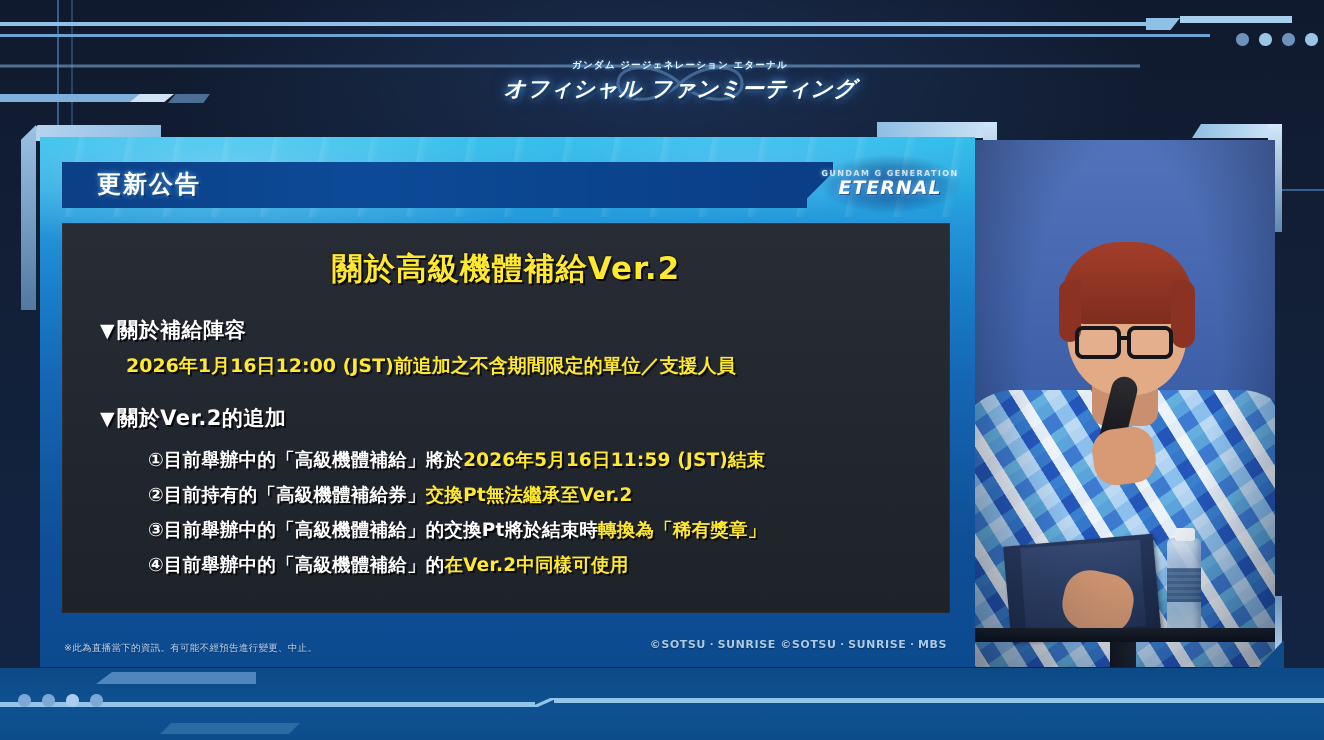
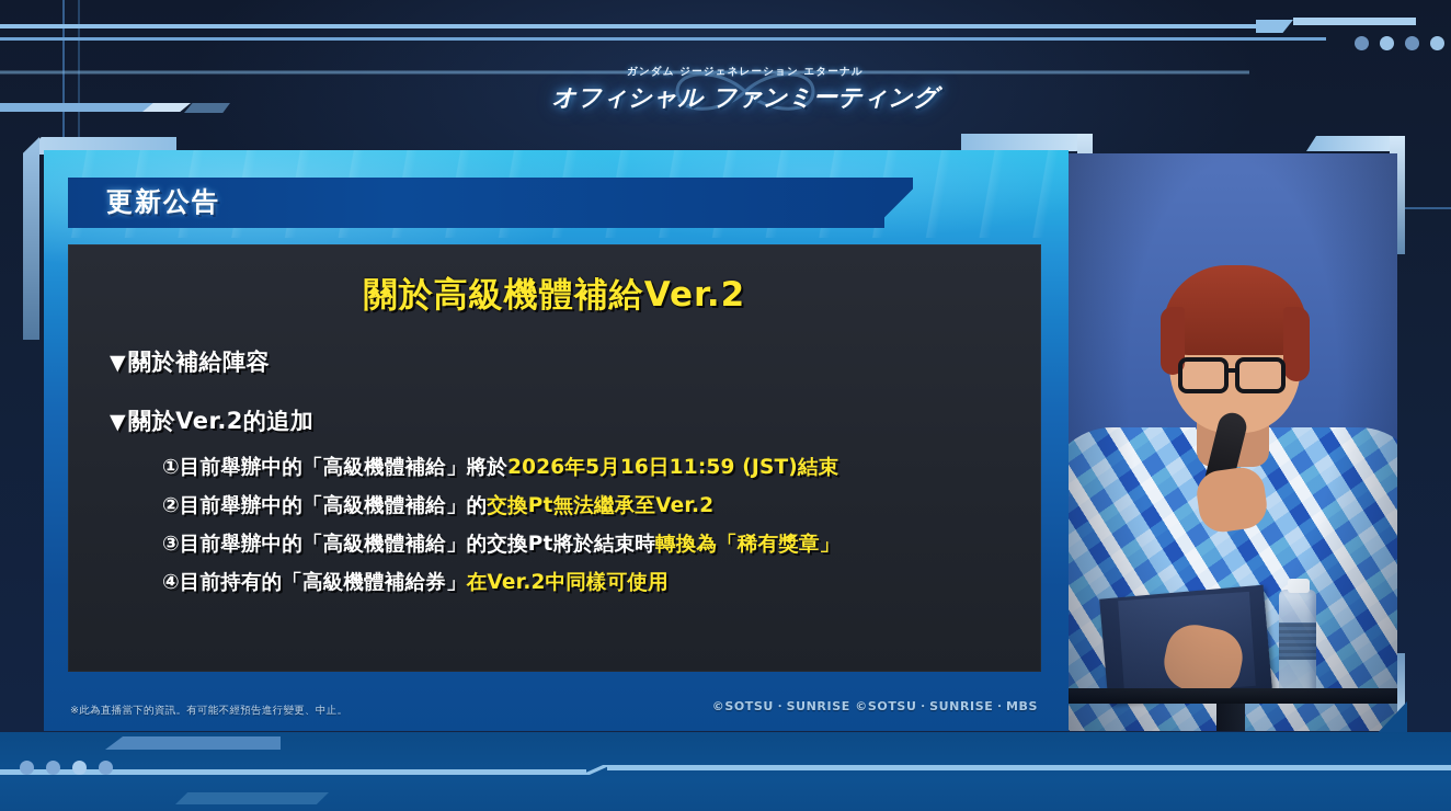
  ガンダム ジージェネレーション エターナル
  オフィシャル ファンミーティング
  更新公告
- GUNDAM G GENERATION
- ETERNAL
  關於高級機體補給Ver.2
  ▼關於補給陣容
- 2026年1月16日12:00 (JST)前追加之不含期間限定的單位／支援人員
  ▼關於Ver.2的追加
  ①目前舉辦中的「高級機體補給」將於2026年5月16日11:59 (JST)結束
- ②目前持有的「高級機體補給券」交換Pt無法繼承至Ver.2
+ ②目前舉辦中的「高級機體補給」的交換Pt無法繼承至Ver.2
  ③目前舉辦中的「高級機體補給」的交換Pt將於結束時轉換為「稀有獎章」
- ④目前舉辦中的「高級機體補給」的在Ver.2中同樣可使用
+ ④目前持有的「高級機體補給券」在Ver.2中同樣可使用
  ※此為直播當下的資訊。有可能不經預告進行變更、中止。
  ©SOTSU・SUNRISE ©SOTSU・SUNRISE・MBS
